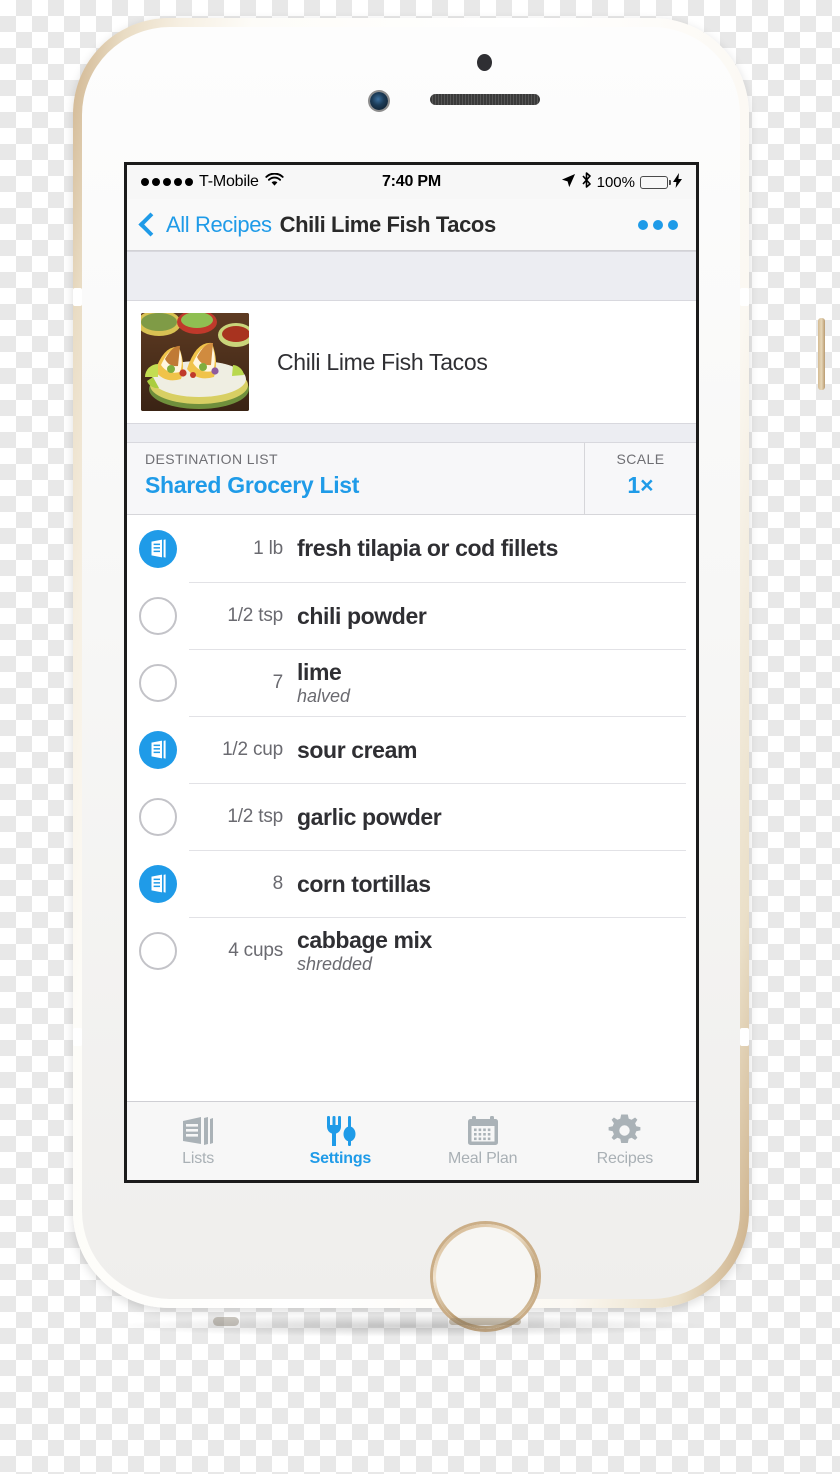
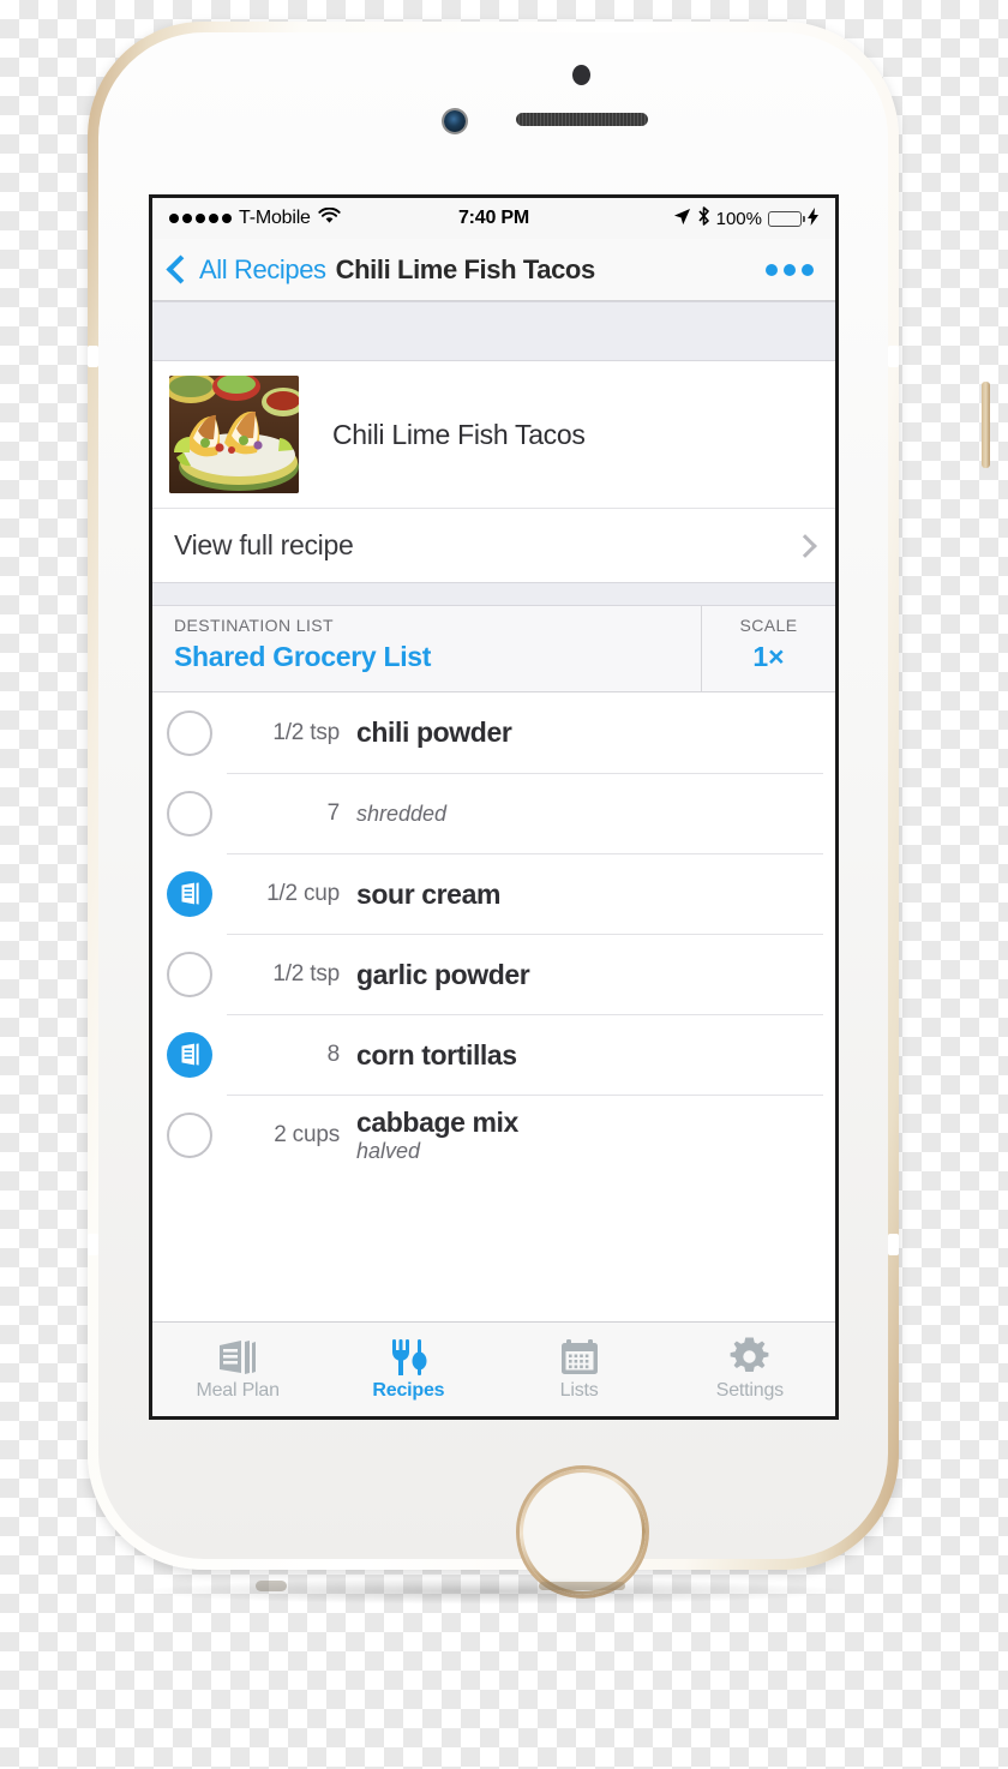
  T-Mobile
  7:40 PM
  100%
  All Recipes
  Chili Lime Fish Tacos
  Chili Lime Fish Tacos
+ View full recipe
  DESTINATION LIST
  Shared Grocery List
  SCALE
  1×
- 1 lb
- fresh tilapia or cod fillets
  1/2 tsp
  chili powder
  7
- lime
- halved
+ shredded
  1/2 cup
  sour cream
  1/2 tsp
  garlic powder
  8
  corn tortillas
- 4 cups
+ 2 cups
  cabbage mix
- shredded
+ halved
- Lists
+ Meal Plan
- Settings
+ Recipes
- Meal Plan
+ Lists
- Recipes
+ Settings
